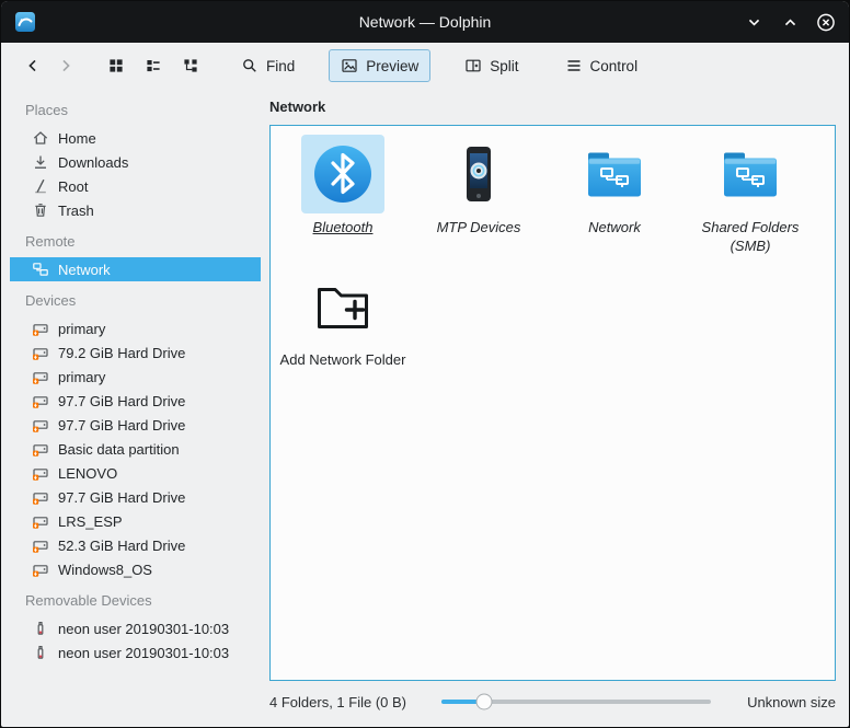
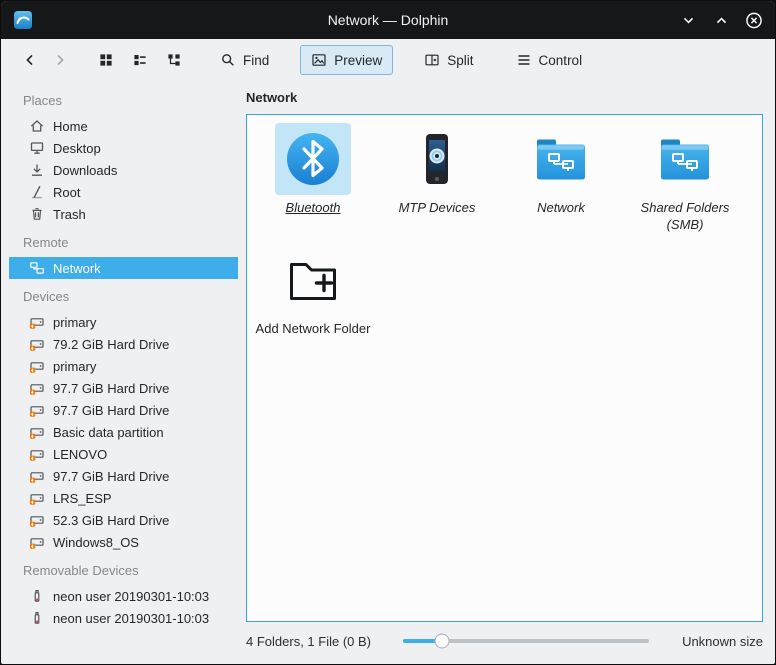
  Network — Dolphin
  Find
  Preview
  Split
  Control
  Places
  Home
+ Desktop
  Downloads
  Root
  Trash
  Remote
  Network
  Devices
  primary
  79.2 GiB Hard Drive
  primary
  97.7 GiB Hard Drive
  97.7 GiB Hard Drive
  Basic data partition
  LENOVO
  97.7 GiB Hard Drive
  LRS_ESP
  52.3 GiB Hard Drive
  Windows8_OS
  Removable Devices
  neon user 20190301-10:03
  neon user 20190301-10:03
  Network
  Bluetooth
  MTP Devices
  Network
  Shared Folders (SMB)
  Add Network Folder
  4 Folders, 1 File (0 B)
  Unknown size
